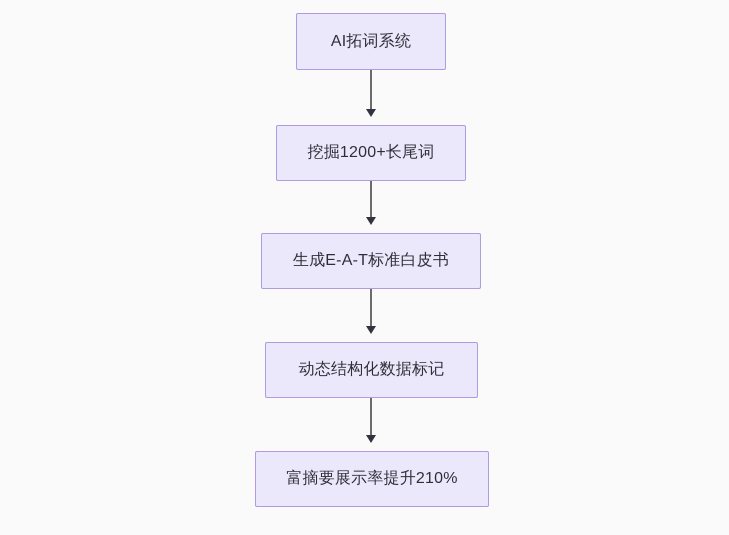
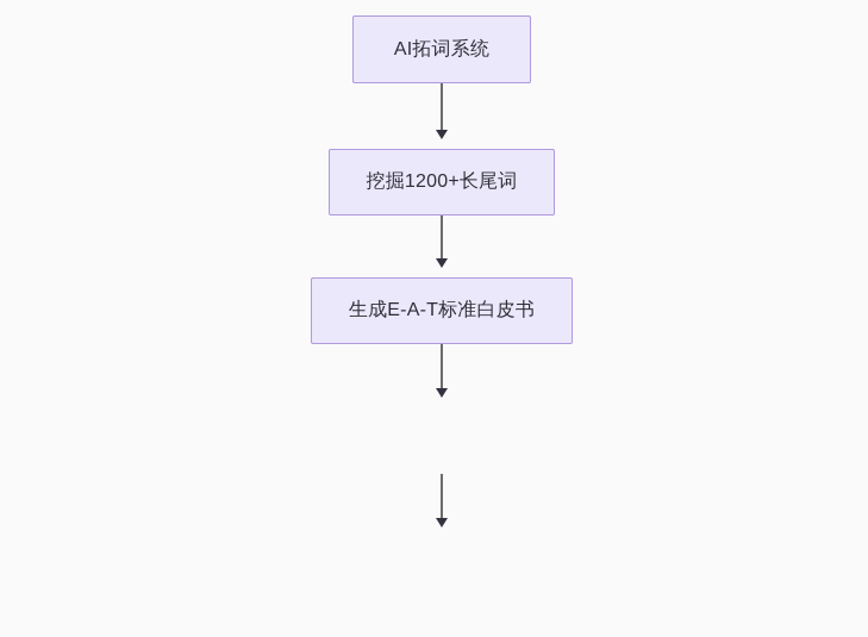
  AI拓词系统
  挖掘1200+长尾词
  生成E-A-T标准白皮书
- 动态结构化数据标记
- 富摘要展示率提升210%
